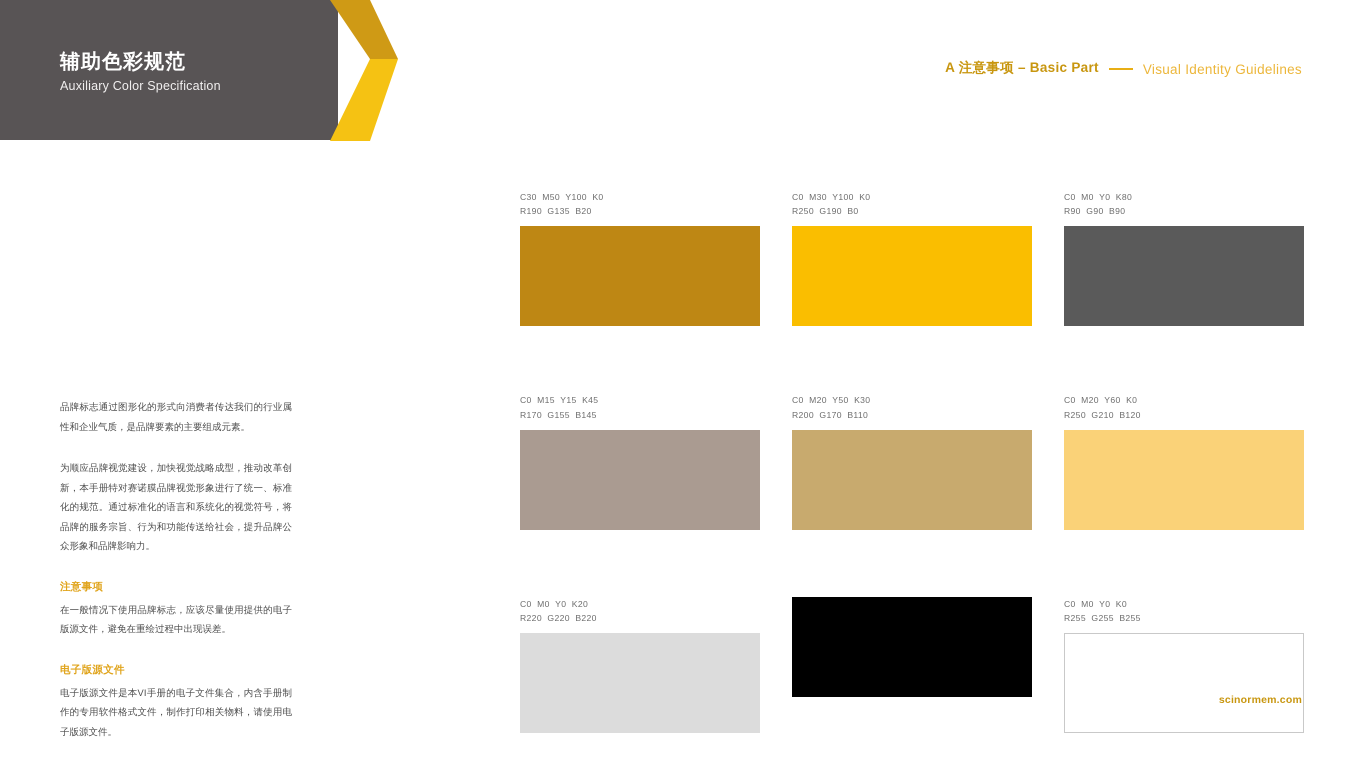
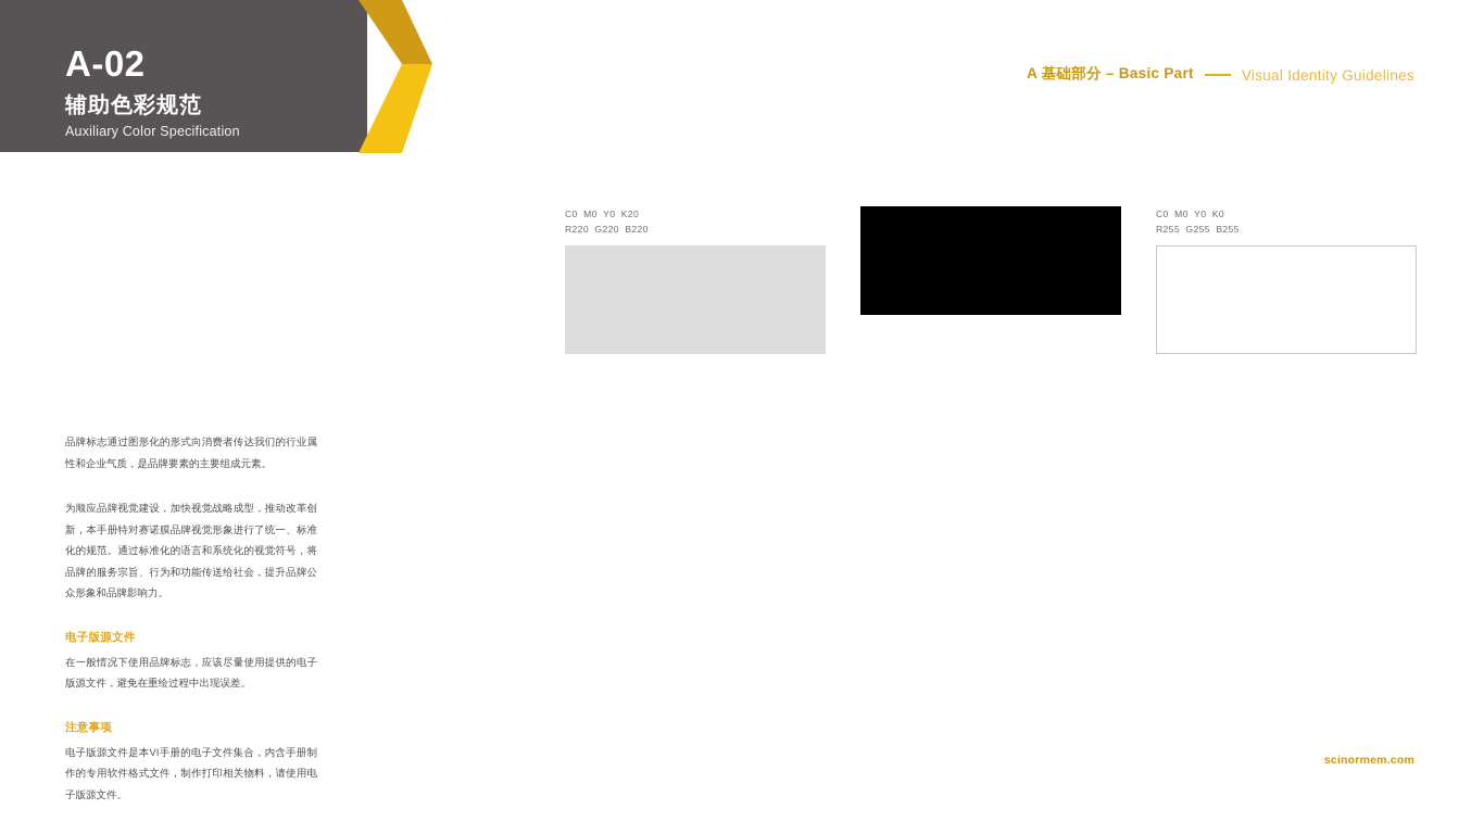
+ A-02
  辅助色彩规范
  Auxiliary Color Specification
- A 注意事项 – Basic Part
+ A 基础部分 – Basic Part
  Visual Identity Guidelines
  品牌标志通过图形化的形式向消费者传达我们的行业属性和企业气质，是品牌要素的主要组成元素。
  为顺应品牌视觉建设，加快视觉战略成型，推动改革创新，本手册特对赛诺膜品牌视觉形象进行了统一、标准化的规范。通过标准化的语言和系统化的视觉符号，将品牌的服务宗旨、行为和功能传送给社会，提升品牌公众形象和品牌影响力。
- 注意事项
+ 电子版源文件
  在一般情况下使用品牌标志，应该尽量使用提供的电子版源文件，避免在重绘过程中出现误差。
- 电子版源文件
+ 注意事项
  电子版源文件是本VI手册的电子文件集合，内含手册制作的专用软件格式文件，制作打印相关物料，请使用电子版源文件。
- C30 M50 Y100 K0
- R190 G135 B20
- C0 M30 Y100 K0
- R250 G190 B0
- C0 M0 Y0 K80
- R90 G90 B90
- C0 M15 Y15 K45
- R170 G155 B145
- C0 M20 Y50 K30
- R200 G170 B110
- C0 M20 Y60 K0
- R250 G210 B120
  C0 M0 Y0 K20
  R220 G220 B220
  C0 M0 Y0 K0
  R255 G255 B255
  scinormem.com
